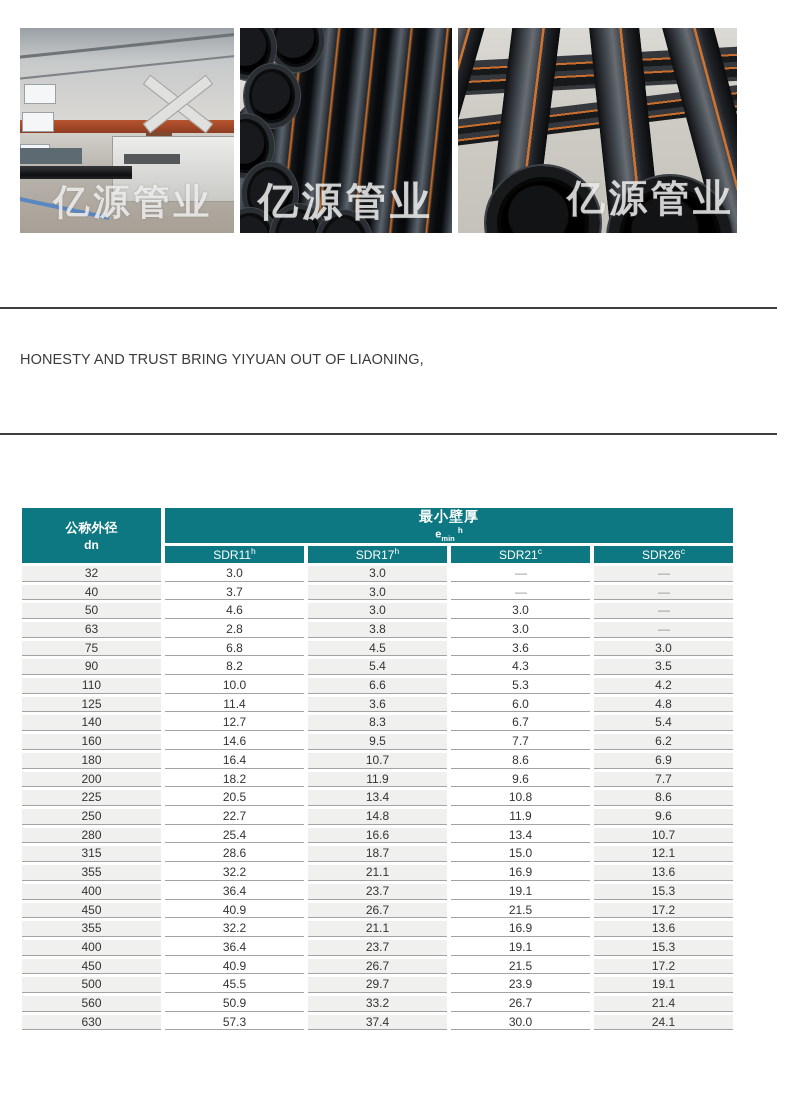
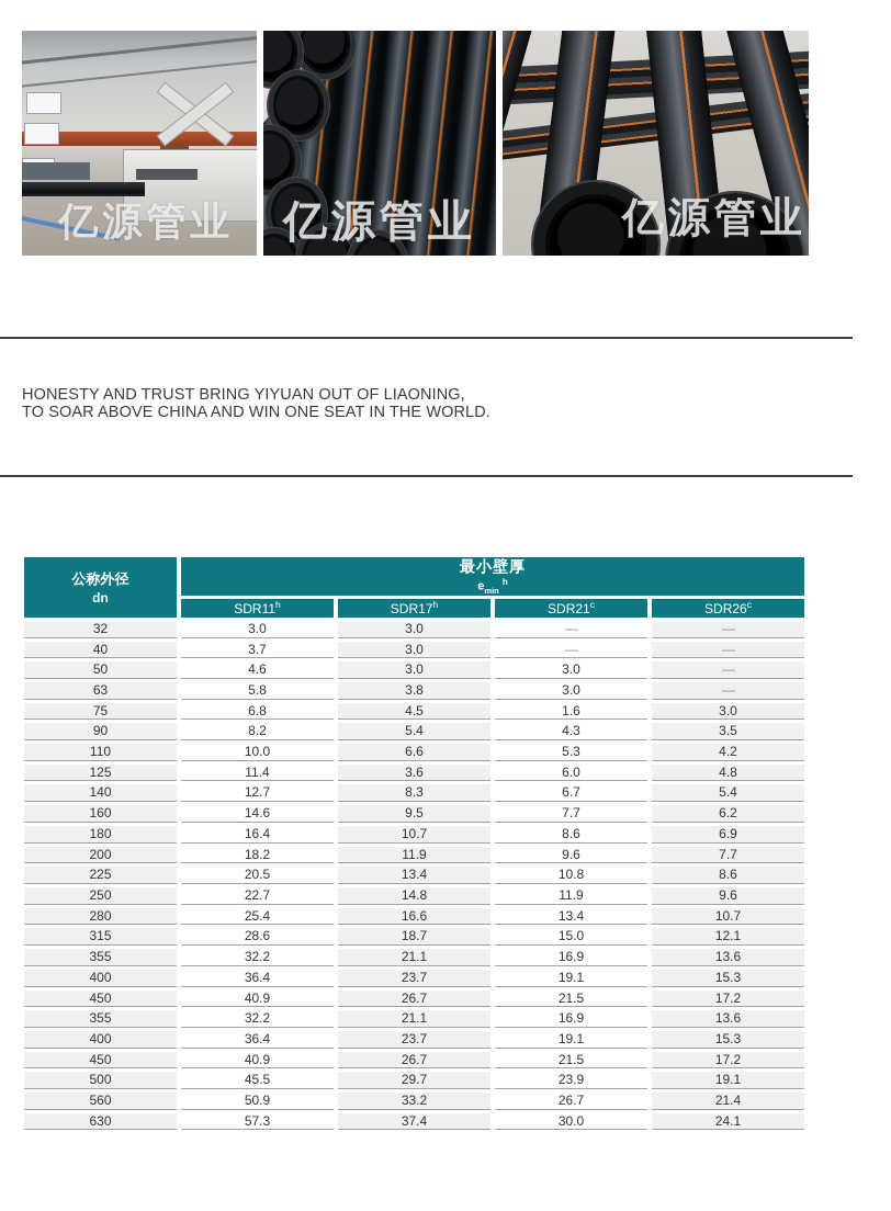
  亿源管业
  亿源管业
  亿源管业
  HONESTY AND TRUST BRING YIYUAN OUT OF LIAONING,
+ TO SOAR ABOVE CHINA AND WIN ONE SEAT IN THE WORLD.
  公称外径 dn	最小壁厚 emin h
  SDR11h	SDR17h	SDR21c	SDR26c
  32	3.0	3.0	—	—
  40	3.7	3.0	—	—
  50	4.6	3.0	3.0	—
- 63	2.8	3.8	3.0	—
+ 63	5.8	3.8	3.0	—
- 75	6.8	4.5	3.6	3.0
+ 75	6.8	4.5	1.6	3.0
  90	8.2	5.4	4.3	3.5
  110	10.0	6.6	5.3	4.2
  125	11.4	3.6	6.0	4.8
  140	12.7	8.3	6.7	5.4
  160	14.6	9.5	7.7	6.2
  180	16.4	10.7	8.6	6.9
  200	18.2	11.9	9.6	7.7
  225	20.5	13.4	10.8	8.6
  250	22.7	14.8	11.9	9.6
  280	25.4	16.6	13.4	10.7
  315	28.6	18.7	15.0	12.1
  355	32.2	21.1	16.9	13.6
  400	36.4	23.7	19.1	15.3
  450	40.9	26.7	21.5	17.2
  355	32.2	21.1	16.9	13.6
  400	36.4	23.7	19.1	15.3
  450	40.9	26.7	21.5	17.2
  500	45.5	29.7	23.9	19.1
  560	50.9	33.2	26.7	21.4
  630	57.3	37.4	30.0	24.1
